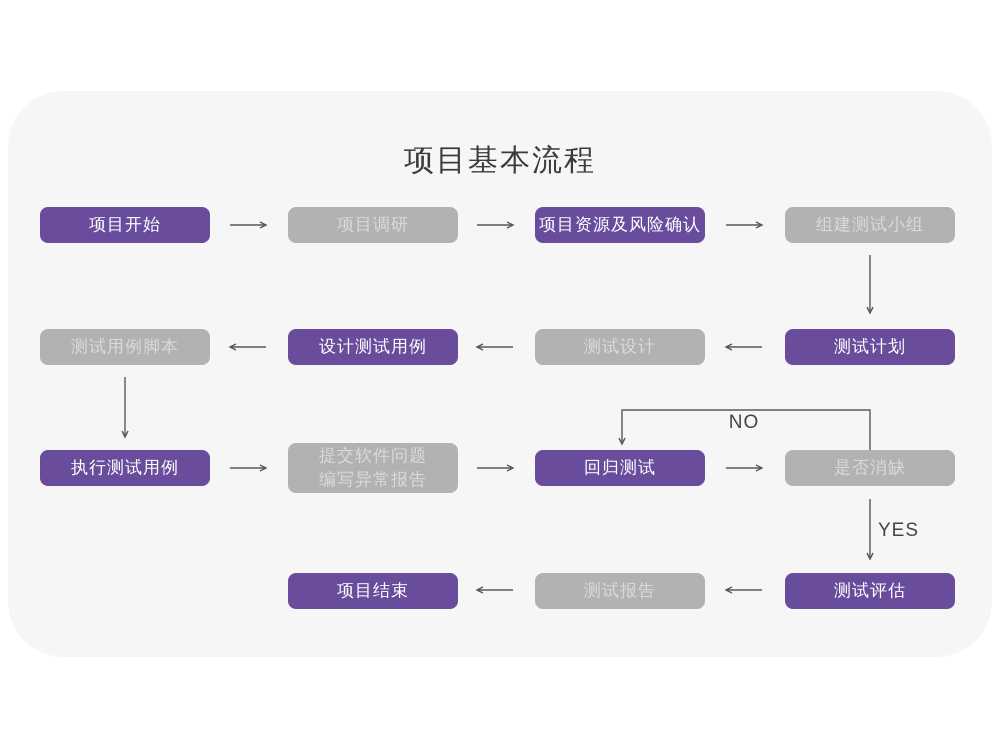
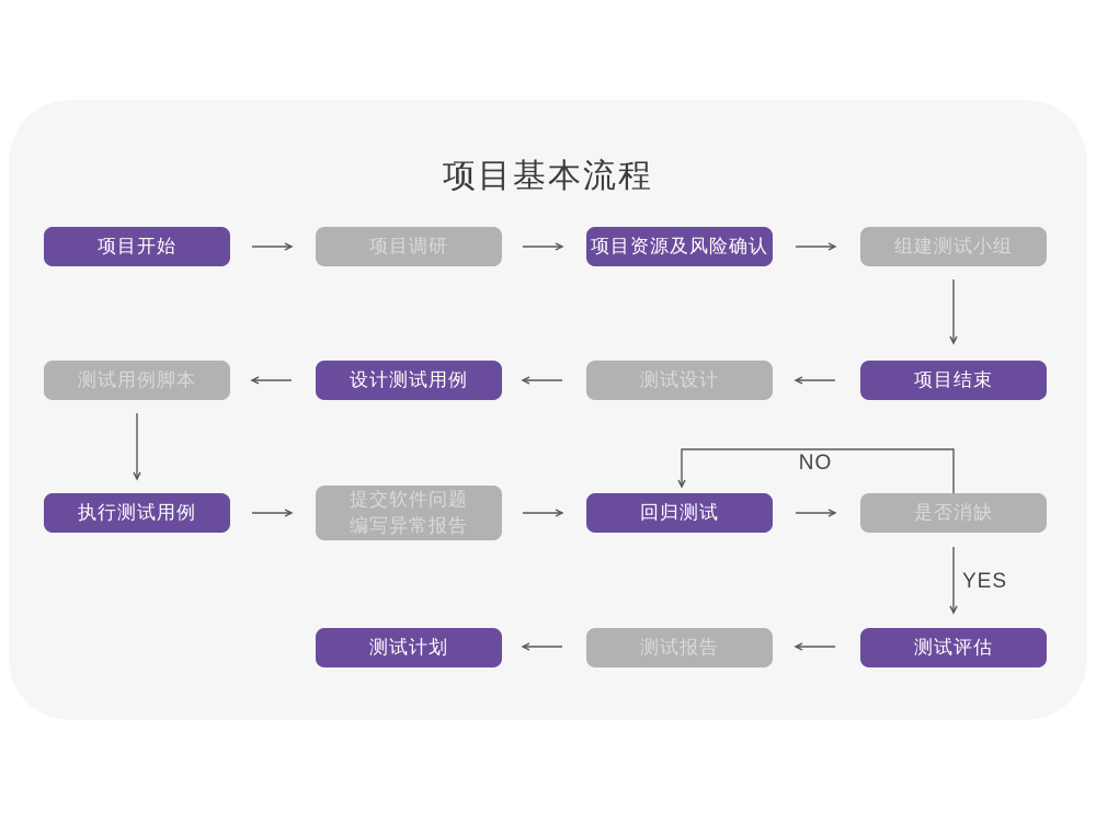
  项目基本流程
  项目开始
  项目调研
  项目资源及风险确认
  组建测试小组
- 测试计划
+ 项目结束
  测试设计
  设计测试用例
  测试用例脚本
  执行测试用例
  提交软件问题
  编写异常报告
  回归测试
  是否消缺
  测试评估
  测试报告
- 项目结束
+ 测试计划
  NO
  YES
